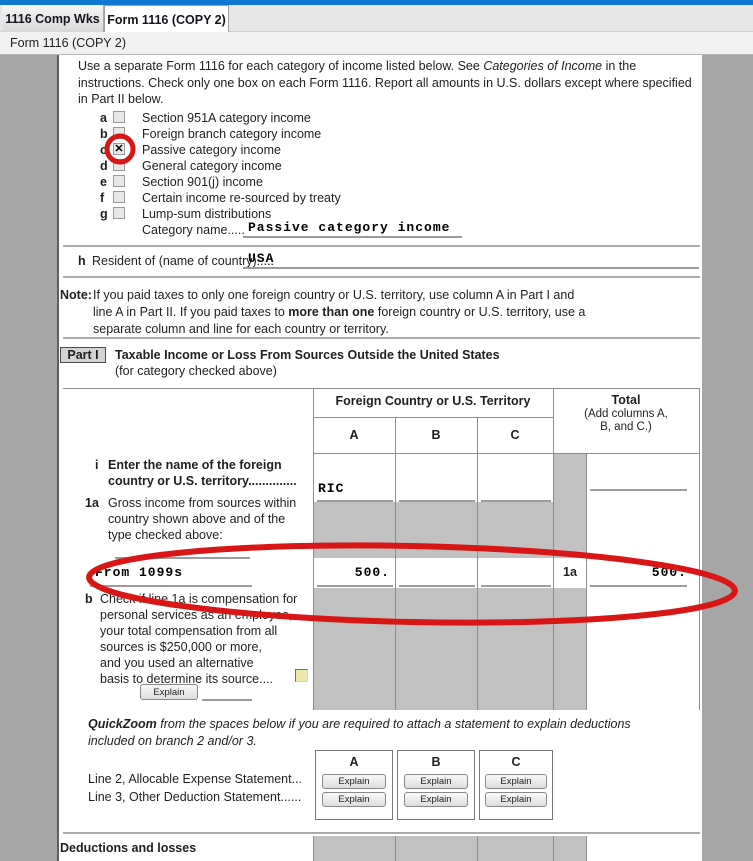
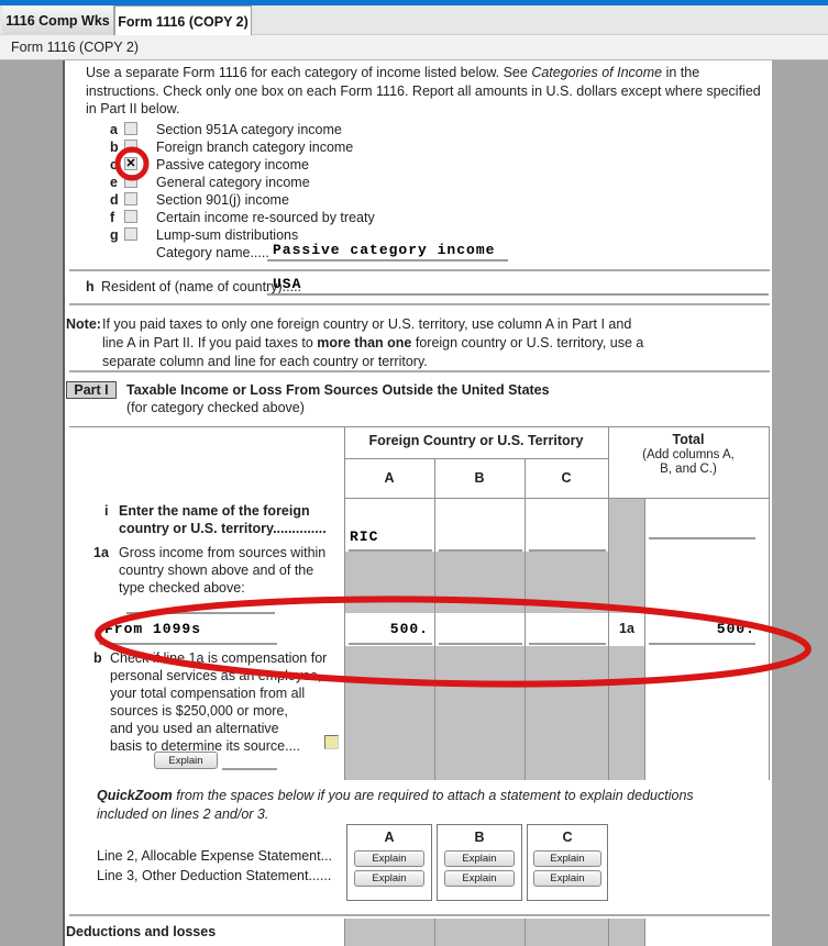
  1116 Comp Wks
  Form 1116 (COPY 2)
  Form 1116 (COPY 2)
  Use a separate Form 1116 for each category of income listed below. See Categories of Income in the instructions. Check only one box on each Form 1116. Report all amounts in U.S. dollars except where specified in Part II below.
  a
  Section 951A category income
  b
  Foreign branch category income
  c
  ✕
  Passive category income
- d
+ e
  General category income
- e
+ d
  Section 901(j) income
  f
  Certain income re-sourced by treaty
  g
  Lump-sum distributions
  Category name.....
  Passive category income
  h
  Resident of (name of country).....
  USA
  Note:
  If you paid taxes to only one foreign country or U.S. territory, use column A in Part I and
  line A in Part II. If you paid taxes to more than one foreign country or U.S. territory, use a
  separate column and line for each country or territory.
  Part I
  Taxable Income or Loss From Sources Outside the United States
  (for category checked above)
  Foreign Country or U.S. Territory
  A
  B
  C
  Total
  (Add columns A,
  B, and C.)
  i
  Enter the name of the foreign
  country or U.S. territory..............
  RIC
  1a
  Gross income from sources within
  country shown above and of the
  type checked above:
  From 1099s
  500.
  1a
  500.
  b
  Checne 1a is compensation for
  your total compensation from all
  sources is $250,000 or more,
  and you used an alternative
  basis to determine its source....
  Explain
  QuickZoom from the spaces below if you are required to attach a statement to explain deductions
- included on branch 2 and/or 3.
+ included on lines 2 and/or 3.
  A
  Explain
  Explain
  B
  Explain
  Explain
  C
  Explain
  Explain
  Line 2, Allocable Expense Statement...
  Line 3, Other Deduction Statement......
  Deductions and losses
